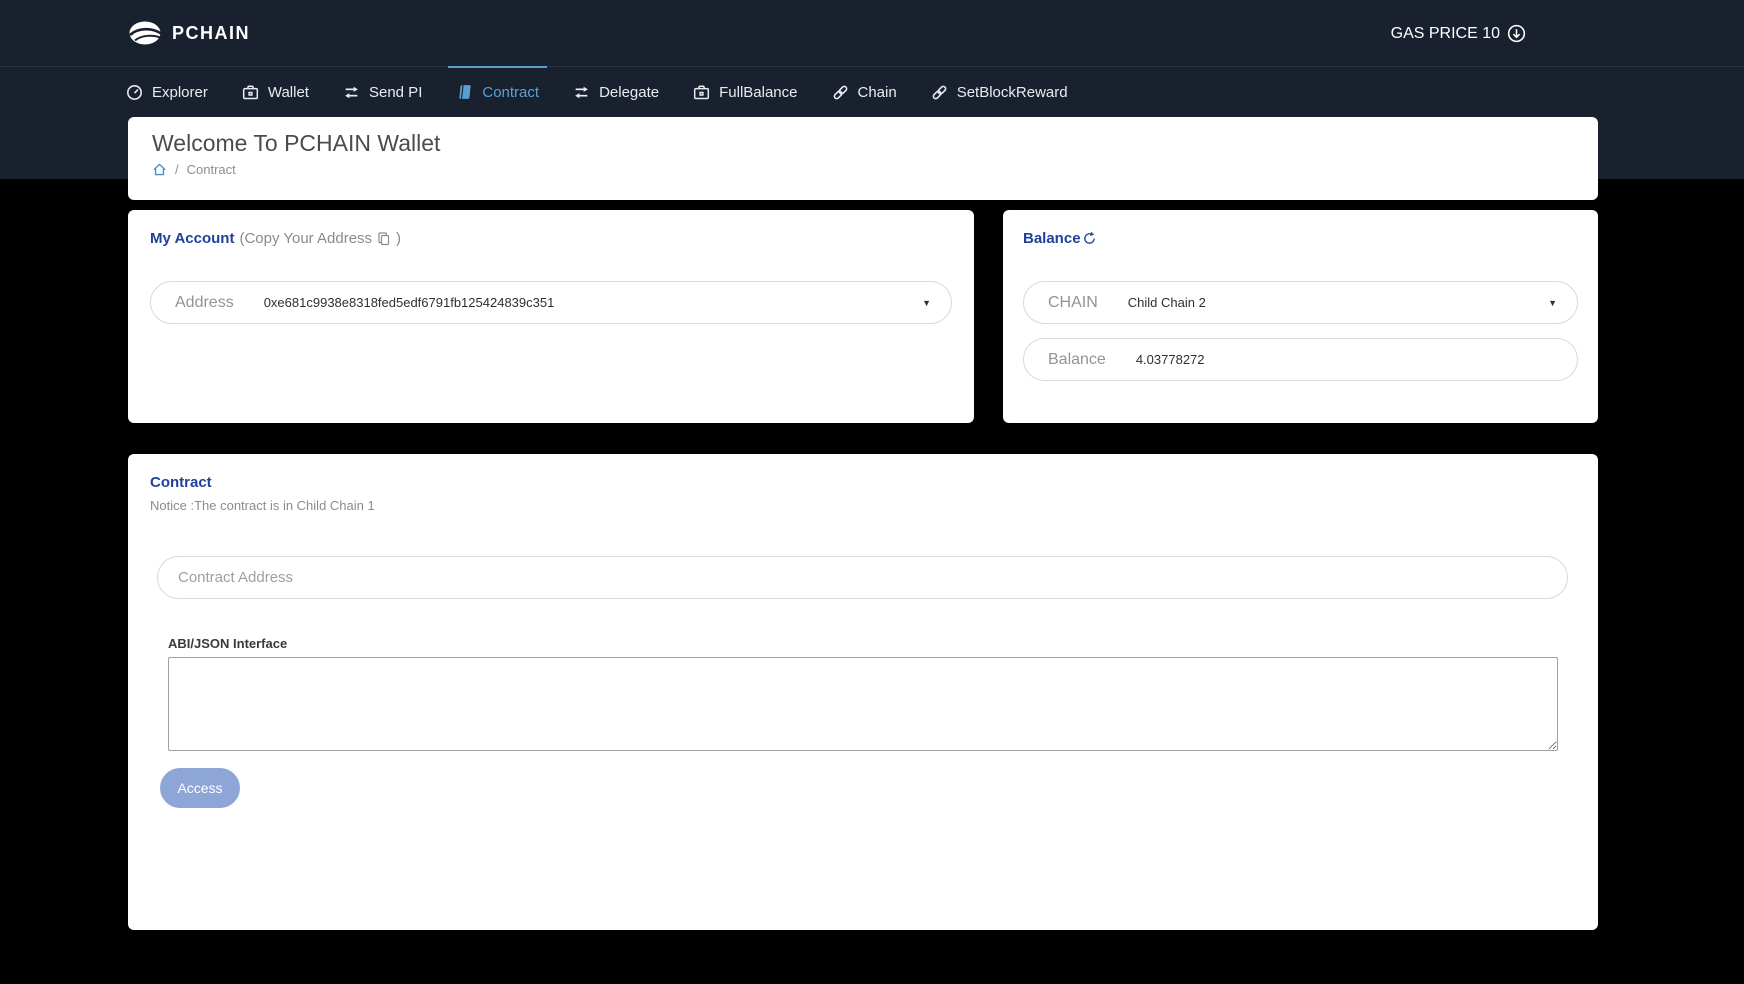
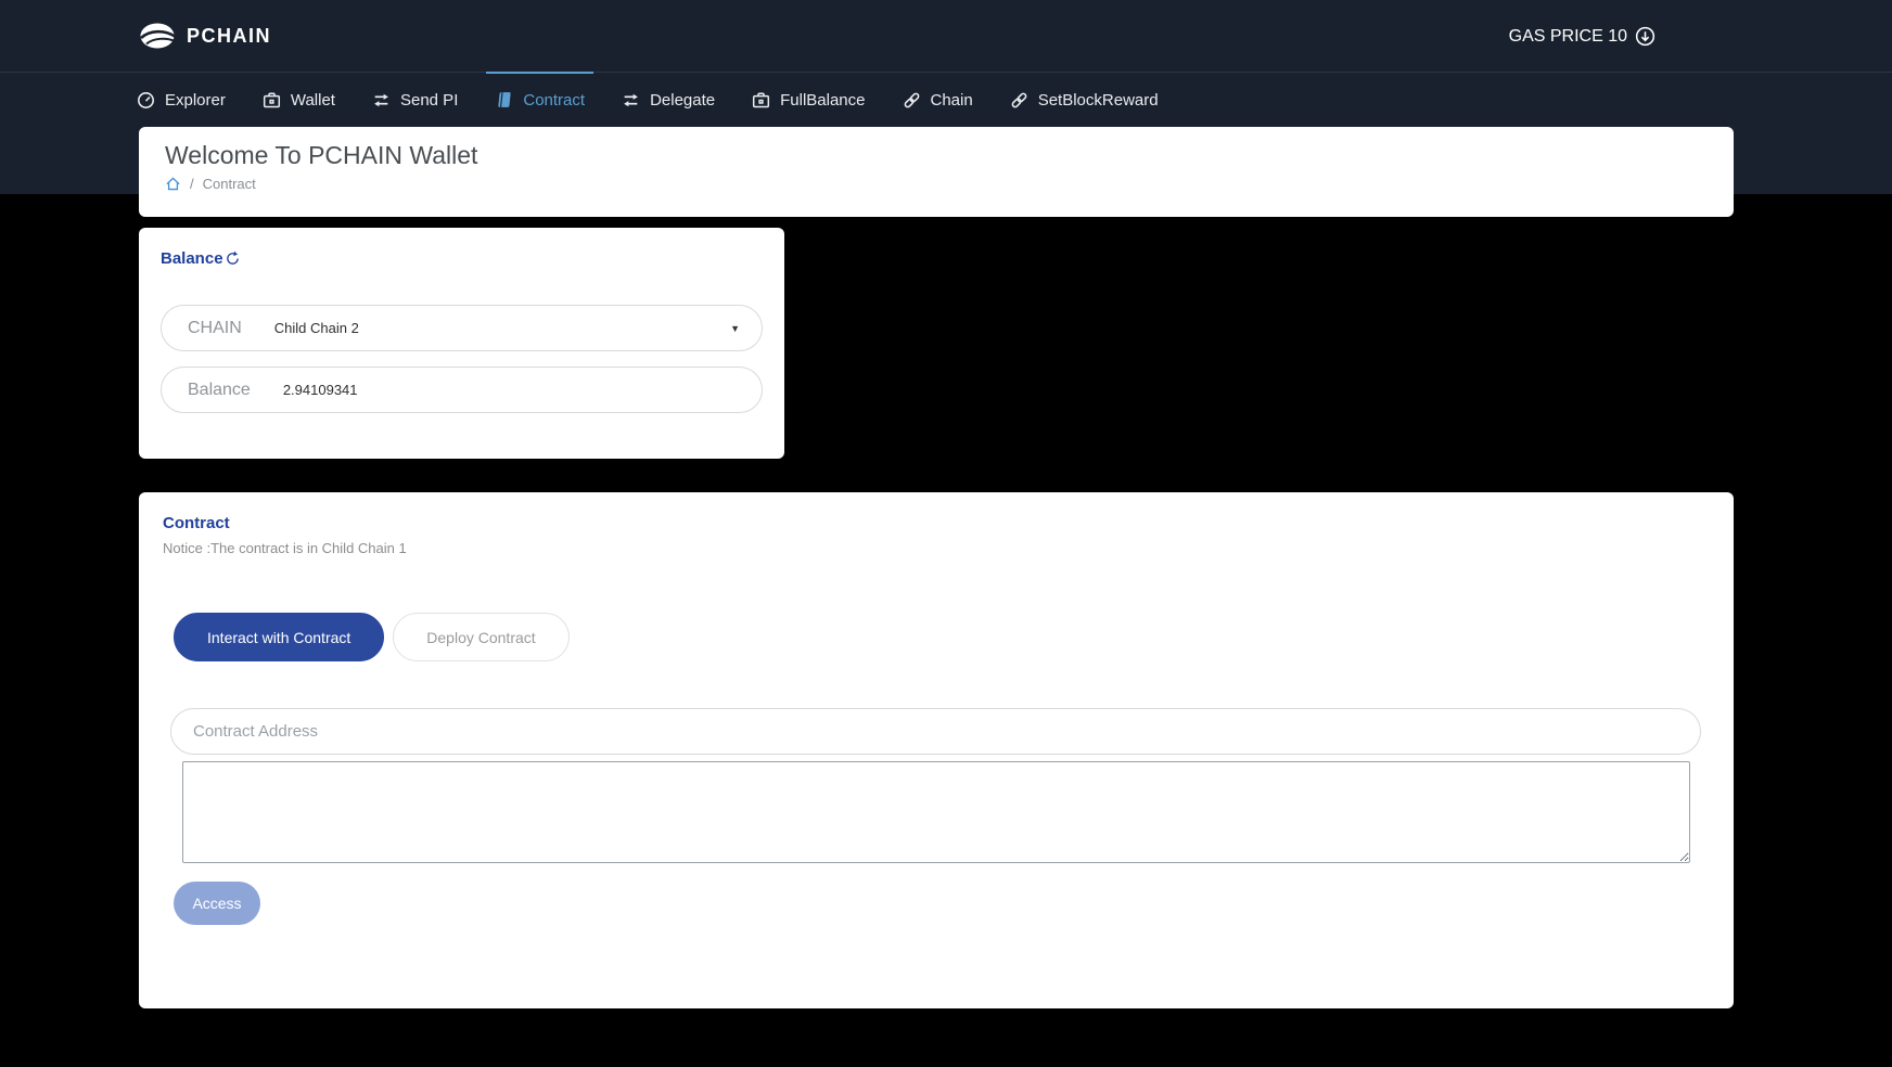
  PCHAIN
  GAS PRICE 10
  Explorer
  Wallet
  Send PI
  Contract
  Delegate
  FullBalance
  Chain
  SetBlockReward
  Welcome To PCHAIN Wallet
  /
  Contract
- My Account
- (Copy Your Address
- )
- Address
- 0xe681c9938e8318fed5edf6791fb125424839c351
  Balance
  CHAIN
  Child Chain 2
  Balance
- 4.03778272
+ 2.94109341
  Contract
  Notice :The contract is in Child Chain 1
+ Interact with Contract
+ Deploy Contract
  Contract Address
- ABI/JSON Interface
  Access
